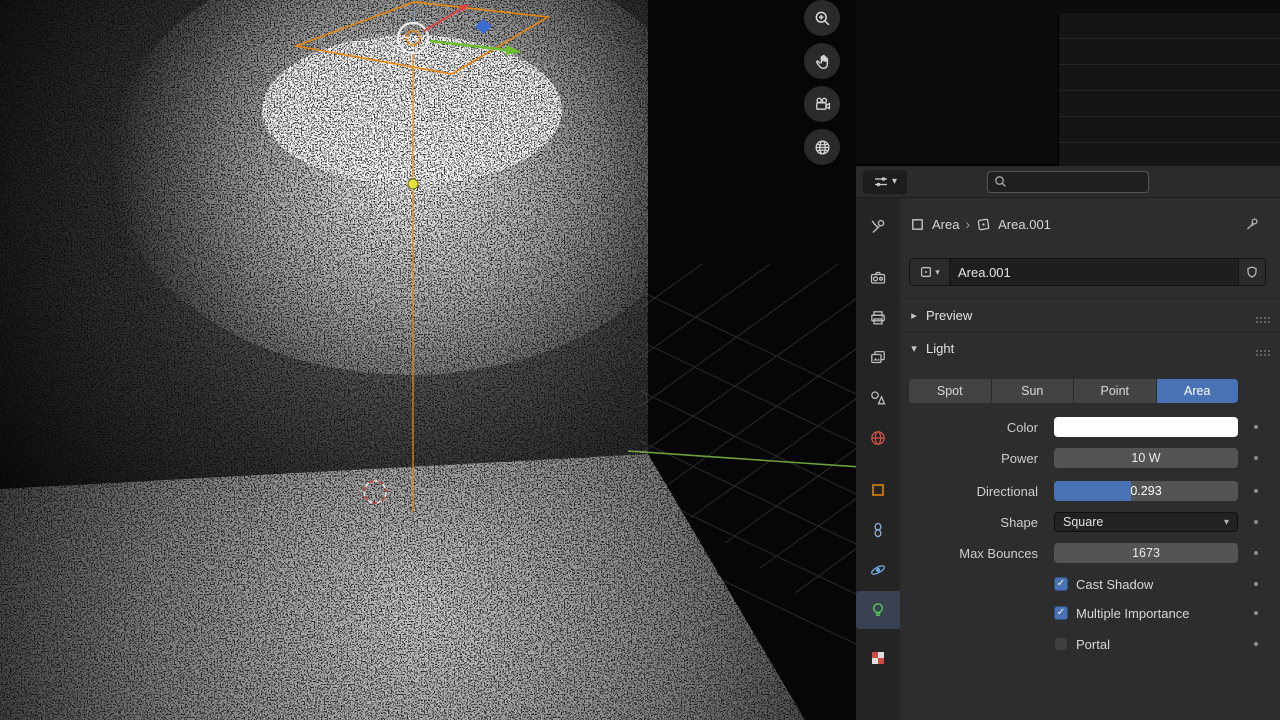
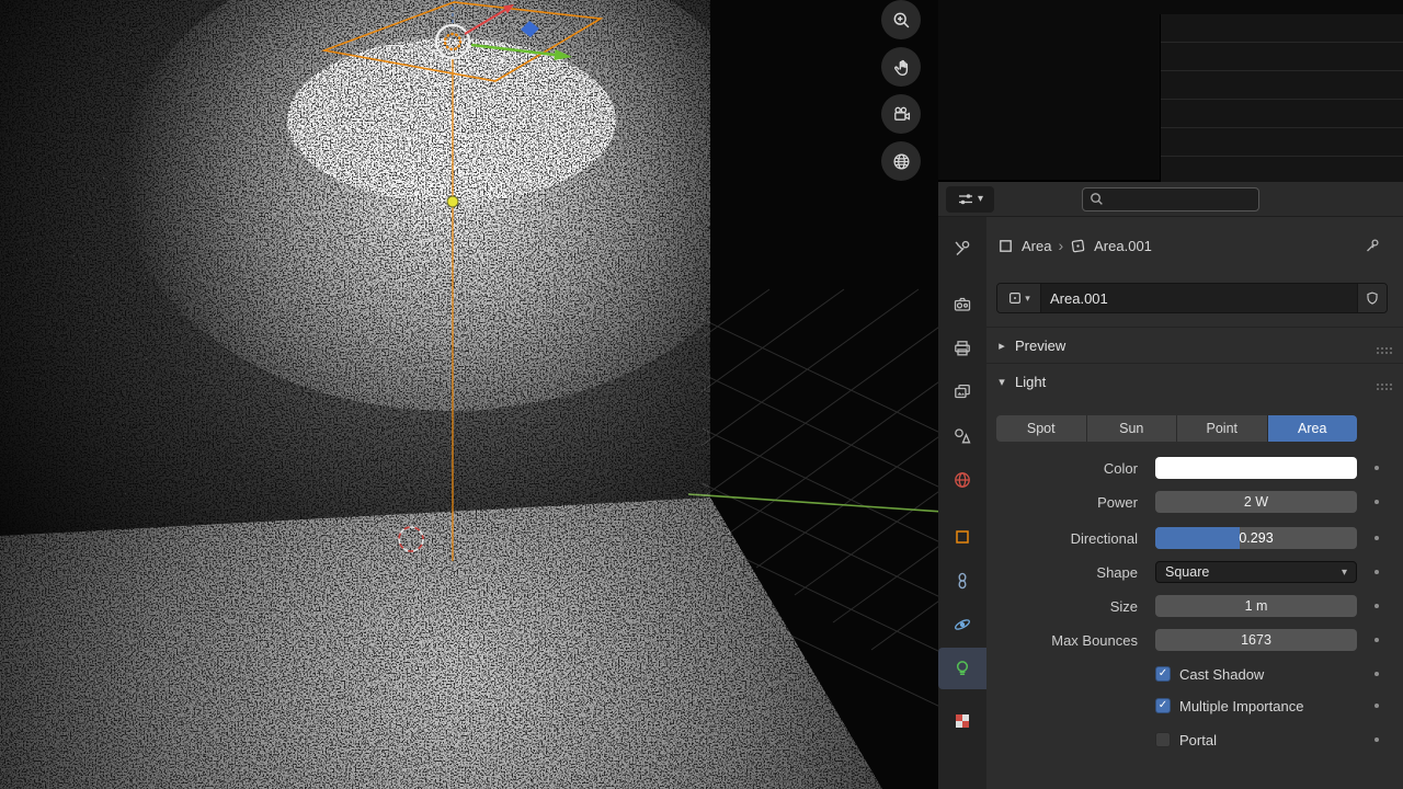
  ▾
  Area
  ›
  Area.001
  ▾
  Area.001
  ▸
  Preview
  ▾
  Light
  Spot
  Sun
  Point
  Area
  Color
  Power
- 10 W
+ 2 W
  Directional
  0.293
  Shape
  Square
  ▾
+ Size
+ 1 m
  Max Bounces
  1673
  ✓
  Cast Shadow
  ✓
  Multiple Importance
  Portal
